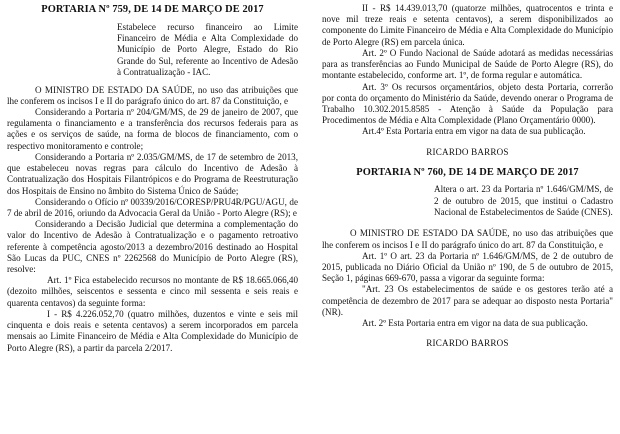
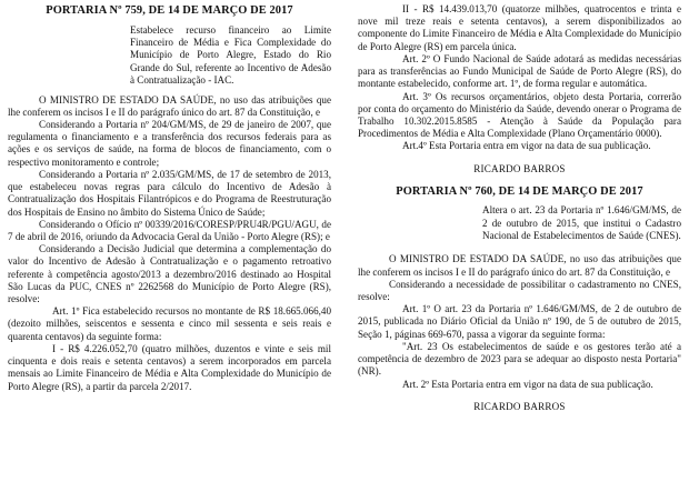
  PORTARIA Nº 759, DE 14 DE MARÇO DE 2017
- Estabelece recurso financeiro ao Limite Financeiro de Média e Alta Complexidade do Município de Porto Alegre, Estado do Rio Grande do Sul, referente ao Incentivo de Adesão à Contratualização - IAC.
+ Estabelece recurso financeiro ao Limite Financeiro de Média e Fica Complexidade do Município de Porto Alegre, Estado do Rio Grande do Sul, referente ao Incentivo de Adesão à Contratualização - IAC.
  O MINISTRO DE ESTADO DA SAÚDE, no uso das atribuições que lhe conferem os incisos I e II do parágrafo único do art. 87 da Constituição, e
  Considerando a Portaria nº 204/GM/MS, de 29 de janeiro de 2007, que regulamenta o financiamento e a transferência dos recursos federais para as ações e os serviços de saúde, na forma de blocos de financiamento, com o respectivo monitoramento e controle;
  Considerando a Portaria nº 2.035/GM/MS, de 17 de setembro de 2013, que estabeleceu novas regras para cálculo do Incentivo de Adesão à Contratualização dos Hospitais Filantrópicos e do Programa de Reestruturação dos Hospitais de Ensino no âmbito do Sistema Único de Saúde;
  Considerando o Ofício nº 00339/2016/CORESP/PRU4R/PGU/AGU, de 7 de abril de 2016, oriundo da Advocacia Geral da União - Porto Alegre (RS); e
  Considerando a Decisão Judicial que determina a complementação do valor do Incentivo de Adesão à Contratualização e o pagamento retroativo referente à competência agosto/2013 a dezembro/2016 destinado ao Hospital São Lucas da PUC, CNES nº 2262568 do Município de Porto Alegre (RS), resolve:
  Art. 1º Fica estabelecido recursos no montante de R$ 18.665.066,40 (dezoito milhões, seiscentos e sessenta e cinco mil sessenta e seis reais e quarenta centavos) da seguinte forma:
  I - R$ 4.226.052,70 (quatro milhões, duzentos e vinte e seis mil cinquenta e dois reais e setenta centavos) a serem incorporados em parcela mensais ao Limite Financeiro de Média e Alta Complexidade do Município de Porto Alegre (RS), a partir da parcela 2/2017.
  II - R$ 14.439.013,70 (quatorze milhões, quatrocentos e trinta e nove mil treze reais e setenta centavos), a serem disponibilizados ao componente do Limite Financeiro de Média e Alta Complexidade do Município de Porto Alegre (RS) em parcela única.
  Art. 2º O Fundo Nacional de Saúde adotará as medidas necessárias para as transferências ao Fundo Municipal de Saúde de Porto Alegre (RS), do montante estabelecido, conforme art. 1º, de forma regular e automática.
  Art. 3º Os recursos orçamentários, objeto desta Portaria, correrão por conta do orçamento do Ministério da Saúde, devendo onerar o Programa de Trabalho 10.302.2015.8585 - Atenção à Saúde da População para Procedimentos de Média e Alta Complexidade (Plano Orçamentário 0000).
  Art.4º Esta Portaria entra em vigor na data de sua publicação.
  RICARDO BARROS
  PORTARIA Nº 760, DE 14 DE MARÇO DE 2017
  Altera o art. 23 da Portaria nº 1.646/GM/MS, de 2 de outubro de 2015, que institui o Cadastro Nacional de Estabelecimentos de Saúde (CNES).
  O MINISTRO DE ESTADO DA SAÚDE, no uso das atribuições que lhe conferem os incisos I e II do parágrafo único do art. 87 da Constituição, e
+ Considerando a necessidade de possibilitar o cadastramento no CNES, resolve:
  Art. 1º O art. 23 da Portaria nº 1.646/GM/MS, de 2 de outubro de 2015, publicada no Diário Oficial da União nº 190, de 5 de outubro de 2015, Seção 1, páginas 669-670, passa a vigorar da seguinte forma:
- "Art. 23 Os estabelecimentos de saúde e os gestores terão até a competência de dezembro de 2017 para se adequar ao disposto nesta Portaria" (NR).
+ "Art. 23 Os estabelecimentos de saúde e os gestores terão até a competência de dezembro de 2023 para se adequar ao disposto nesta Portaria" (NR).
  Art. 2º Esta Portaria entra em vigor na data de sua publicação.
  RICARDO BARROS
